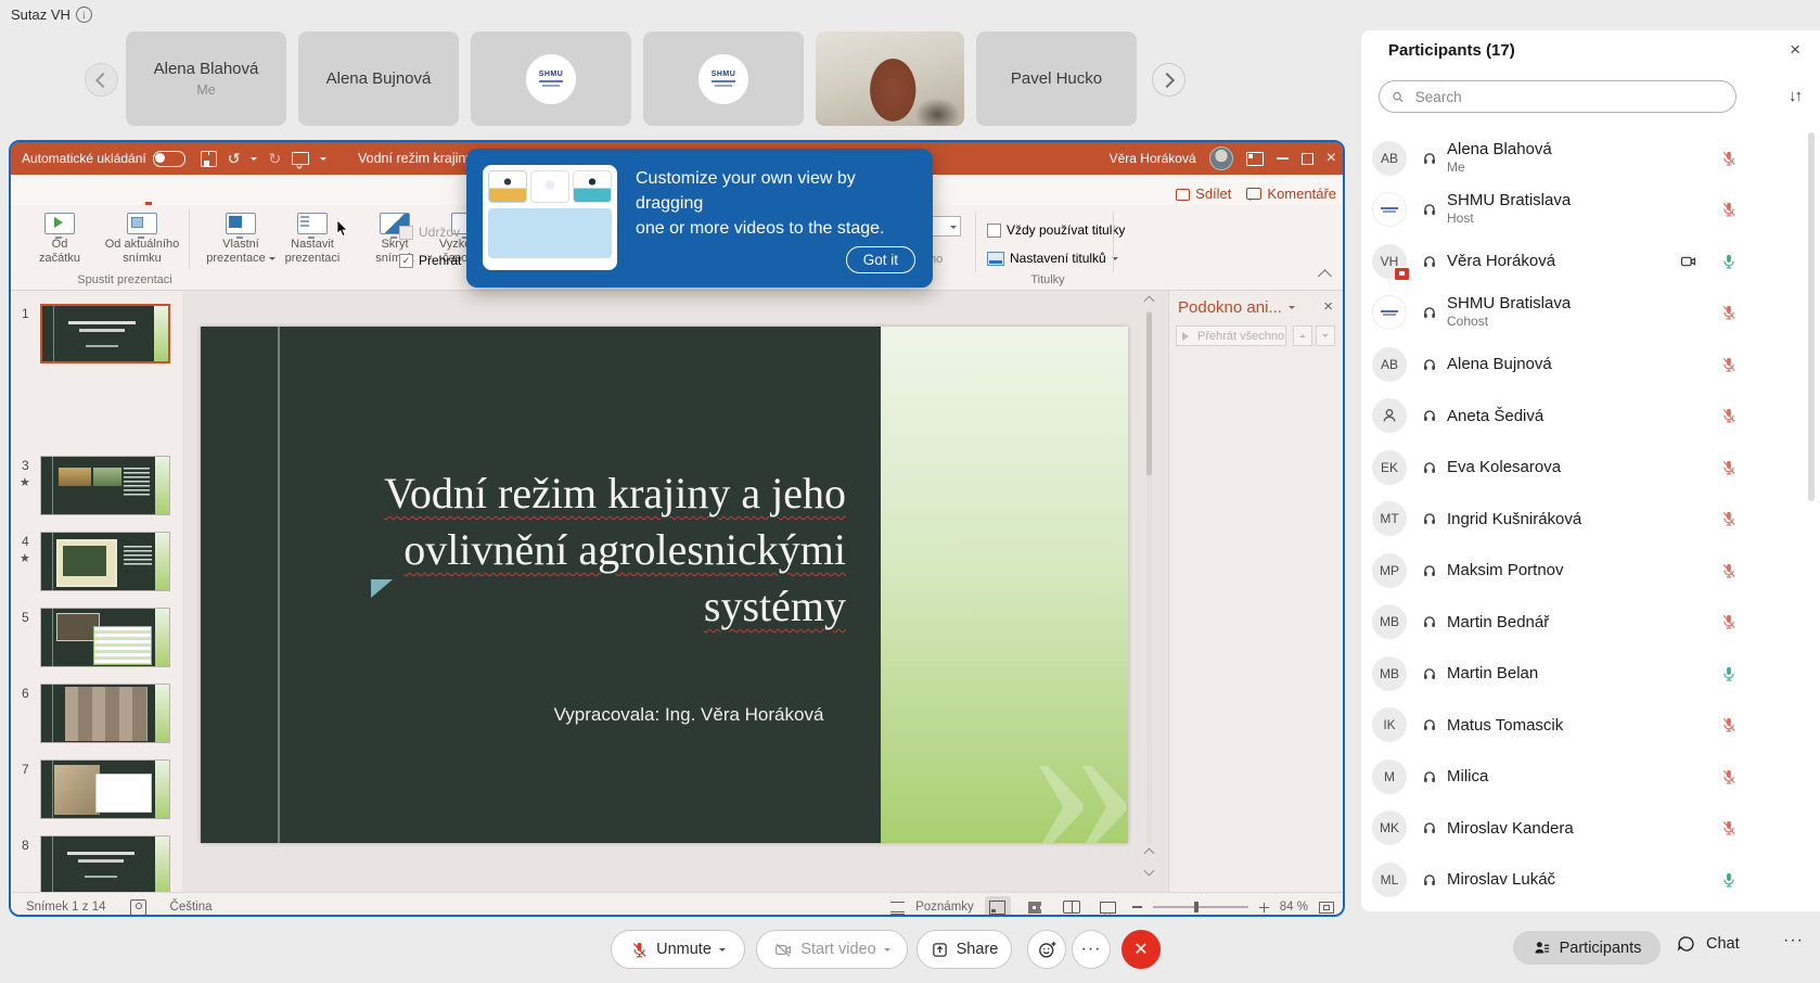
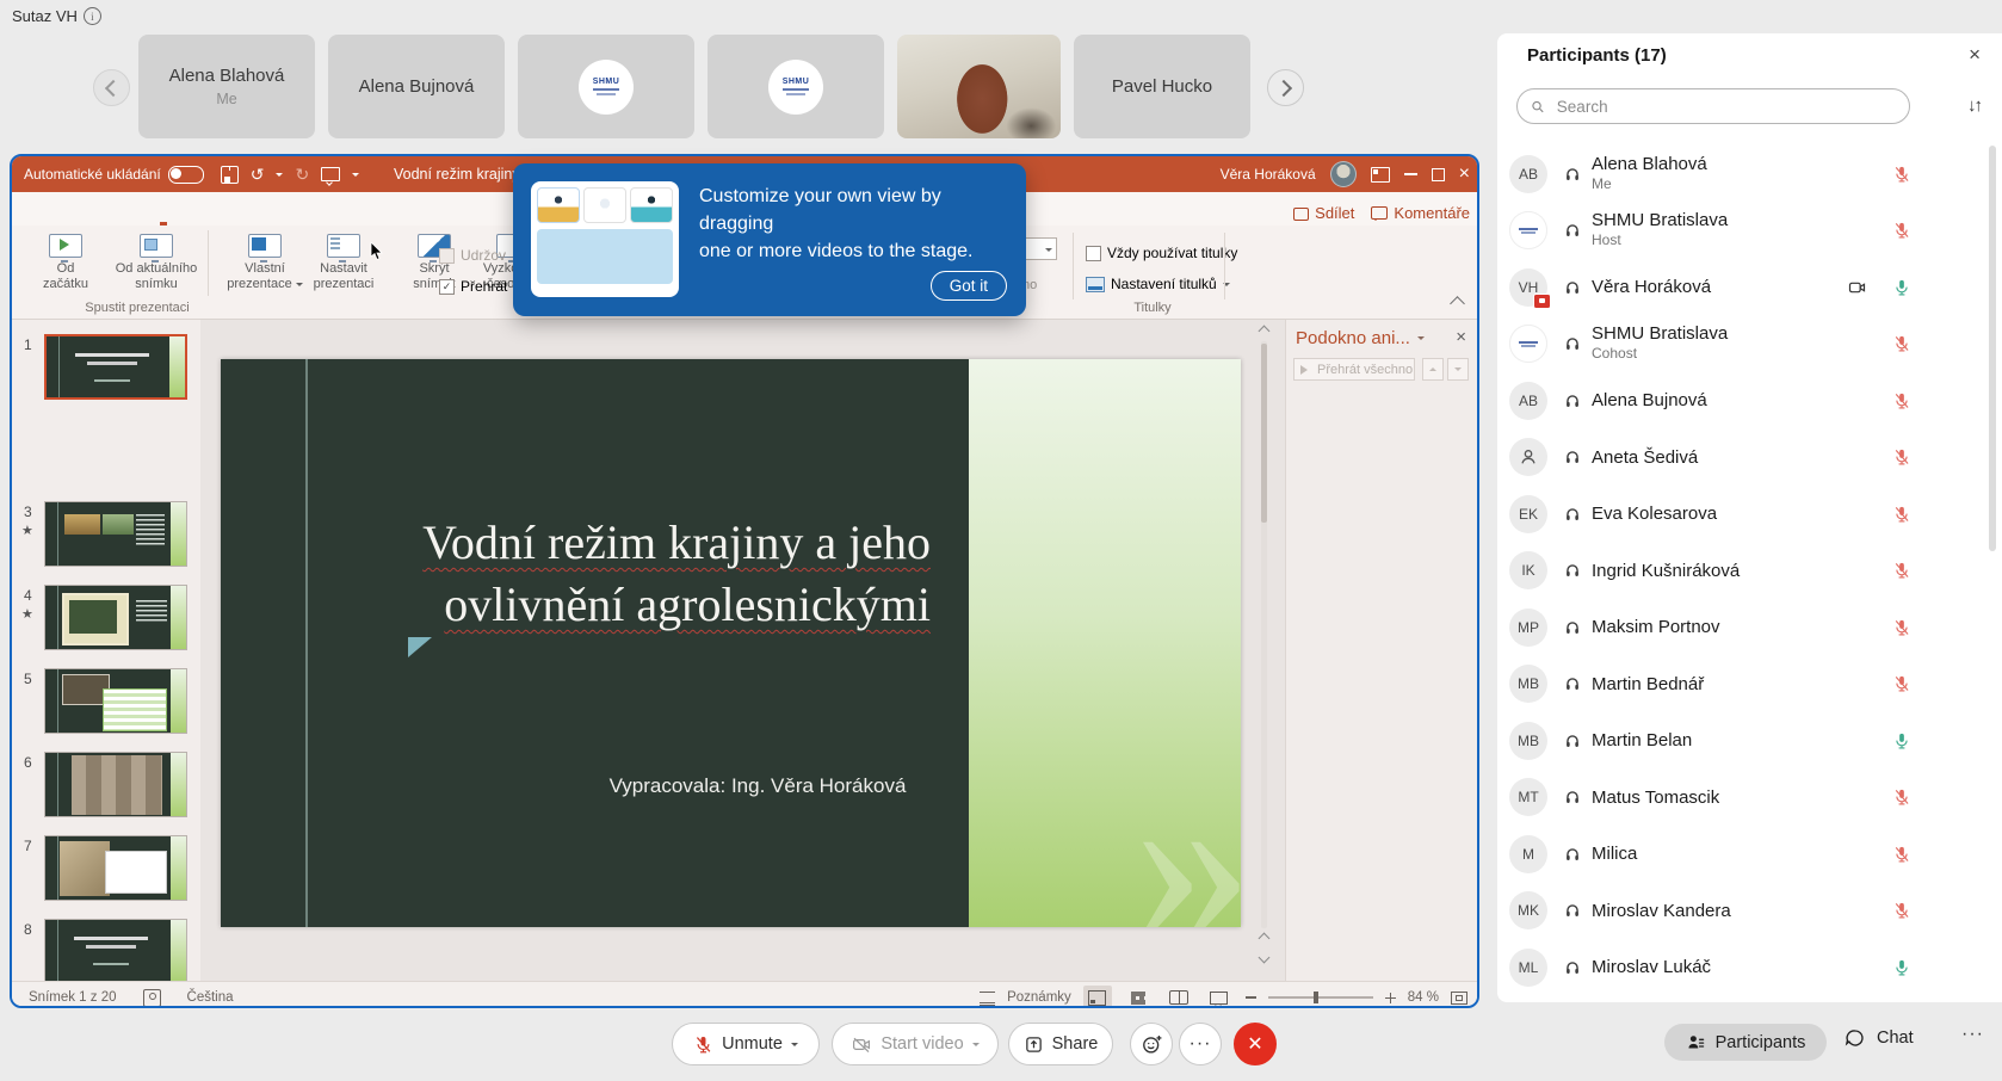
  Sutaz VH
  Alena Blahová
  Me
  Alena Bujnová
  Pavel Hucko
  Automatické ukládání
  ↺
  ↻
  Vodní režim krajin
  Věra Horáková
  ×
  Sdílet
  Komentáře
  Od
  začátku
  Od aktuálního
  snímku
  Vlastní
  prezentace
  Nastavit
  prezentaci
  Skrýt
  Udržov
  ✓
  Přehrát
  no
  Vždy používat titulky
  Nastavení titulků
  Spustit prezentaci
  Titulky
  1
  3
  ★
  4
  ★
  5
  6
  7
  8
  Vodní režim krajiny a jeho
  ovlivnění agrolesnickými
- systémy
  Vypracovala: Ing. Věra Horáková
  Podokno ani...
  ×
  Přehrát všechno
- Snímek 1 z 14
+ Snímek 1 z 20
  Čeština
  Poznámky
  84 %
  Customize your own view by dragging
  one or more videos to the stage.
  Got it
  Participants (17)
  ×
  Search
  AB
  Alena Blahová
  Me
  SHMU Bratislava
  Host
  VH
  Věra Horáková
  SHMU Bratislava
  Cohost
  AB
  Alena Bujnová
  Aneta Šedivá
  EK
  Eva Kolesarova
- MT
+ IK
  Ingrid Kušniráková
  MP
  Maksim Portnov
  MB
  Martin Bednář
  MB
  Martin Belan
- IK
+ MT
  Matus Tomascik
  M
  Milica
  MK
  Miroslav Kandera
  ML
  Miroslav Lukáč
  Unmute
  Start video
  Share
  ···
  ✕
  Participants
  Chat
  ···
